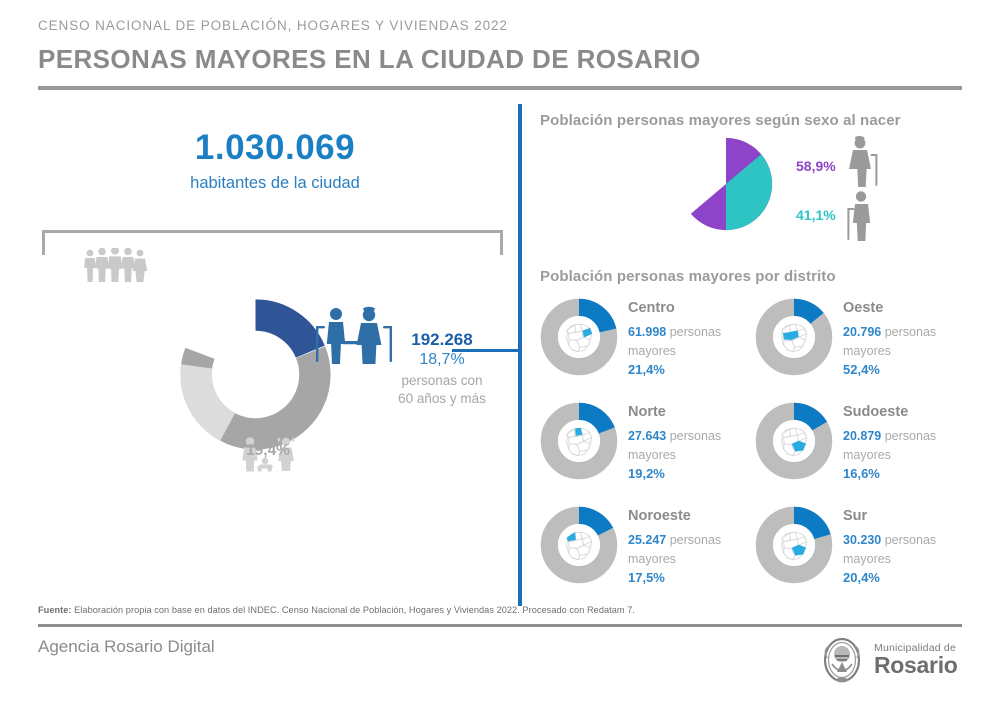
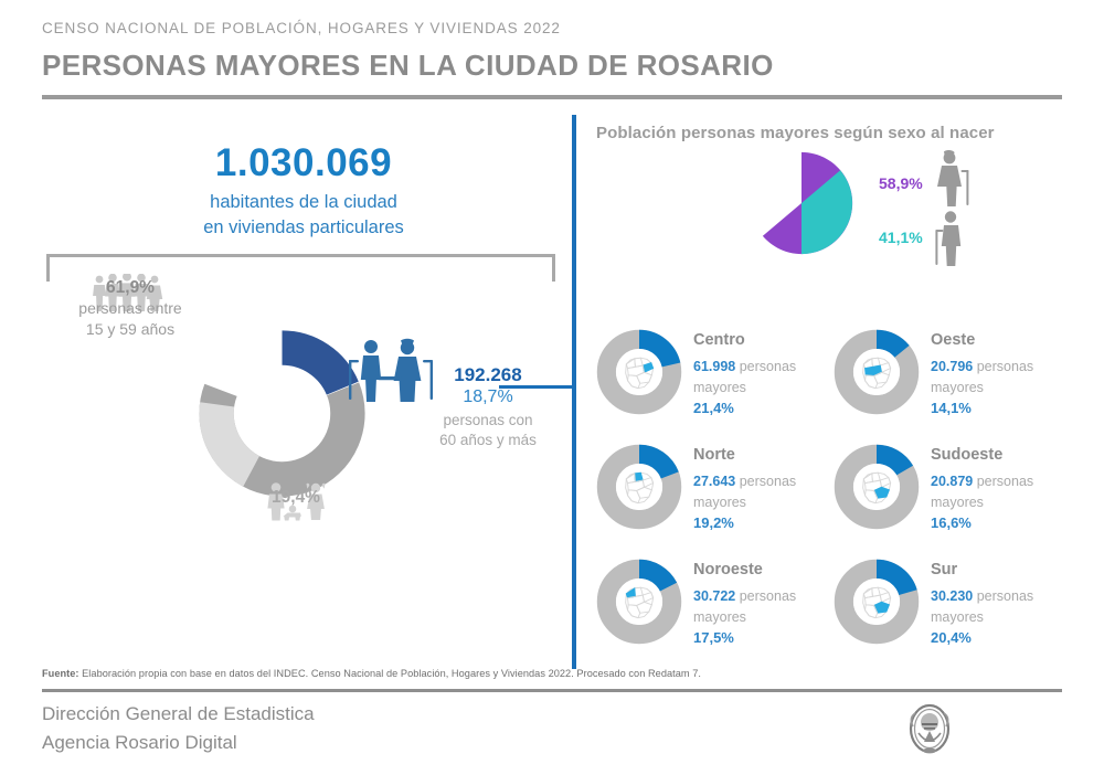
  CENSO NACIONAL DE POBLACIÓN, HOGARES Y VIVIENDAS 2022
  PERSONAS MAYORES EN LA CIUDAD DE ROSARIO
  1.030.069
  habitantes de la ciudad
+ en viviendas particulares
+ 61,9%
+ personas entre
+ 15 y 59 años
  19,4%
  192.268
  18,7%
  personas con
  60 años y más
  Población personas mayores según sexo al nacer
  58,9%
  41,1%
- Población personas mayores por distrito
  Centro
  61.998 personas
  mayores
  21,4%
  Oeste
  20.796 personas
  mayores
- 52,4%
+ 14,1%
  Norte
  27.643 personas
  mayores
  19,2%
  Sudoeste
  20.879 personas
  mayores
  16,6%
  Noroeste
- 25.247 personas
+ 30.722 personas
  mayores
  17,5%
  Sur
  30.230 personas
  mayores
  20,4%
  Fuente: Elaboración propia con base en datos del INDEC. Censo Nacional de Población, Hogares y Viviendas 2022. Procesado con Redatam 7.
+ Dirección General de Estadistica
  Agencia Rosario Digital
- Municipalidad de
- Rosario
